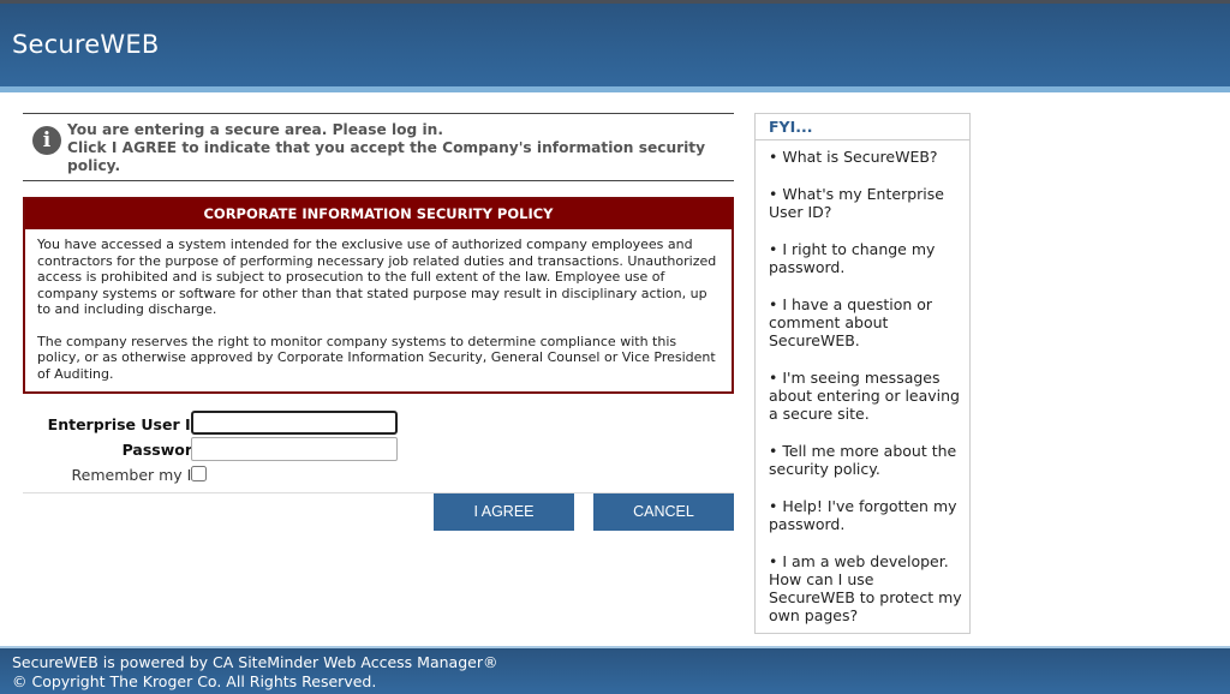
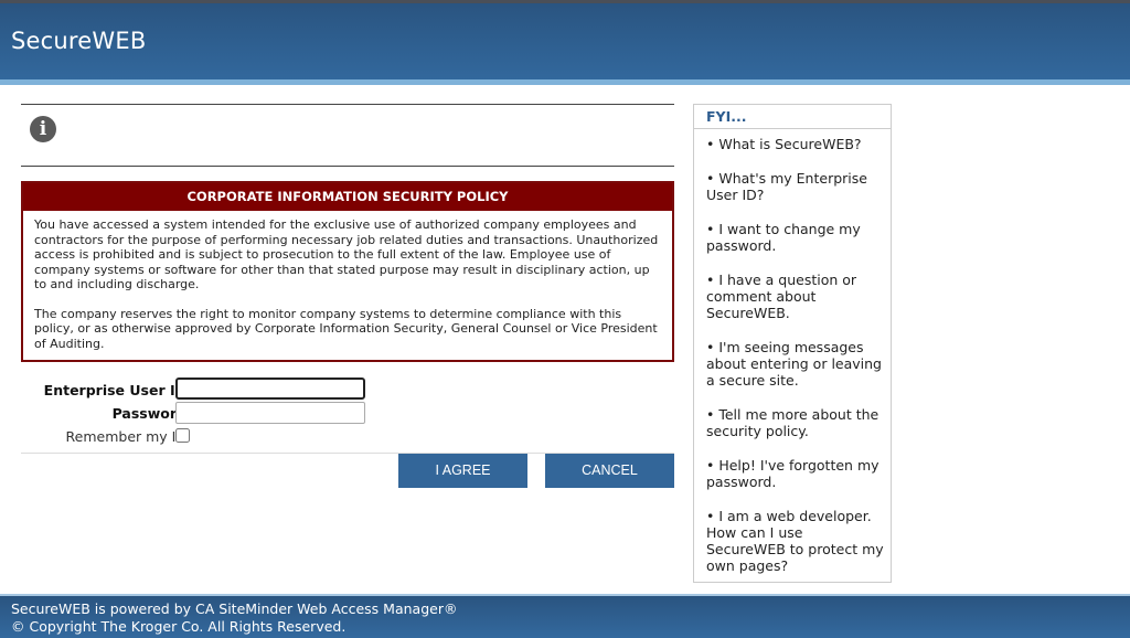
  SecureWEB
  i
- You are entering a secure area. Please log in.
- Click I AGREE to indicate that you accept the Company's information security policy.
  CORPORATE INFORMATION SECURITY POLICY
  You have accessed a system intended for the exclusive use of authorized company employees and contractors for the purpose of performing necessary job related duties and transactions. Unauthorized access is prohibited and is subject to prosecution to the full extent of the law. Employee use of company systems or software for other than that stated purpose may result in disciplinary action, up to and including discharge.
  The company reserves the right to monitor company systems to determine compliance with this policy, or as otherwise approved by Corporate Information Security, General Counsel or Vice President of Auditing.
  Enterprise User I
  Passwor
  Remember my ID
  I AGREE
  CANCEL
  FYI...
  • What is SecureWEB?
  • What's my Enterprise User ID?
- • I right to change my password.
+ • I want to change my password.
  • I have a question or comment about SecureWEB.
  • I'm seeing messages about entering or leaving a secure site.
  • Tell me more about the security policy.
  • Help! I've forgotten my password.
  • I am a web developer. How can I use SecureWEB to protect my own pages?
  SecureWEB is powered by CA SiteMinder Web Access Manager®
  © Copyright The Kroger Co. All Rights Reserved.
